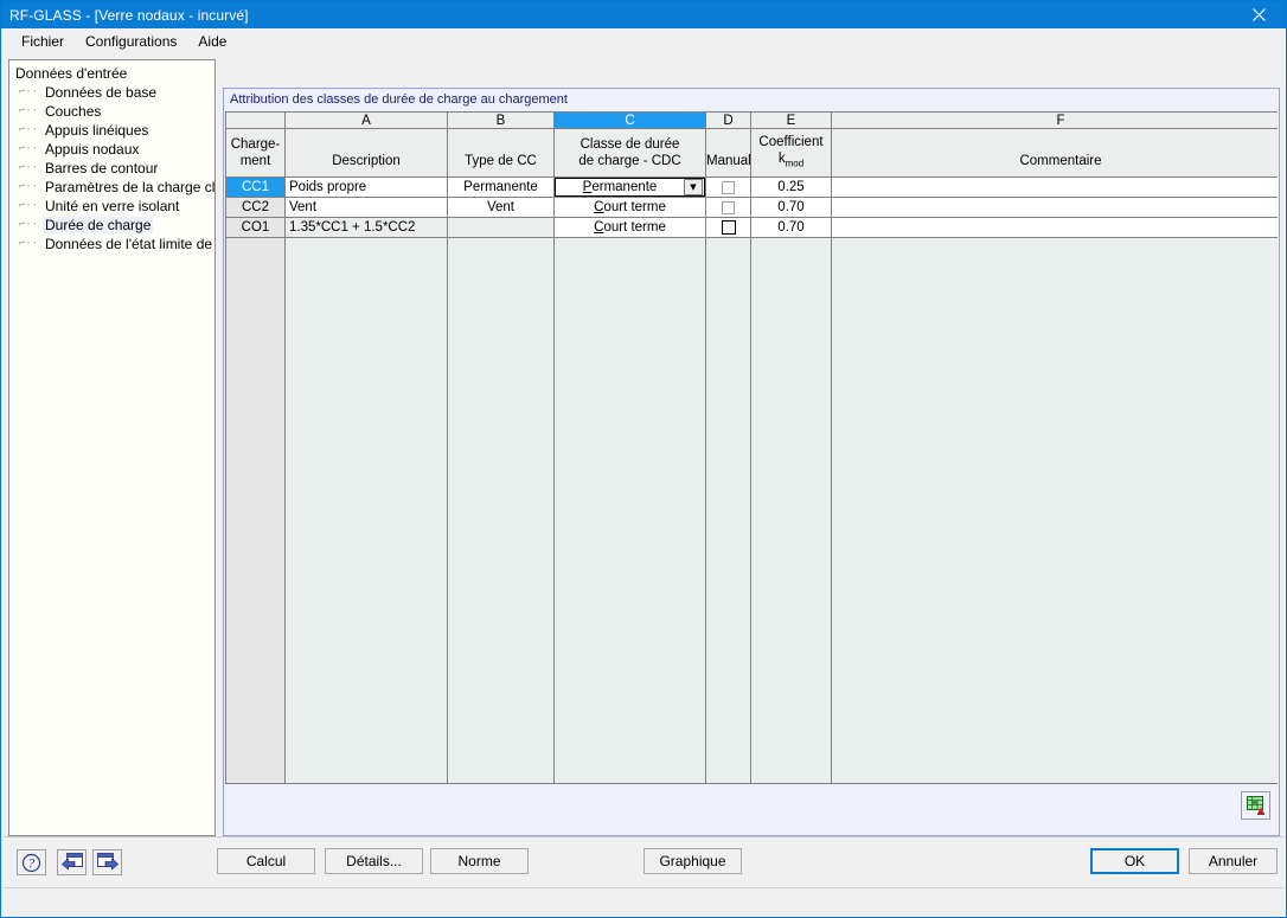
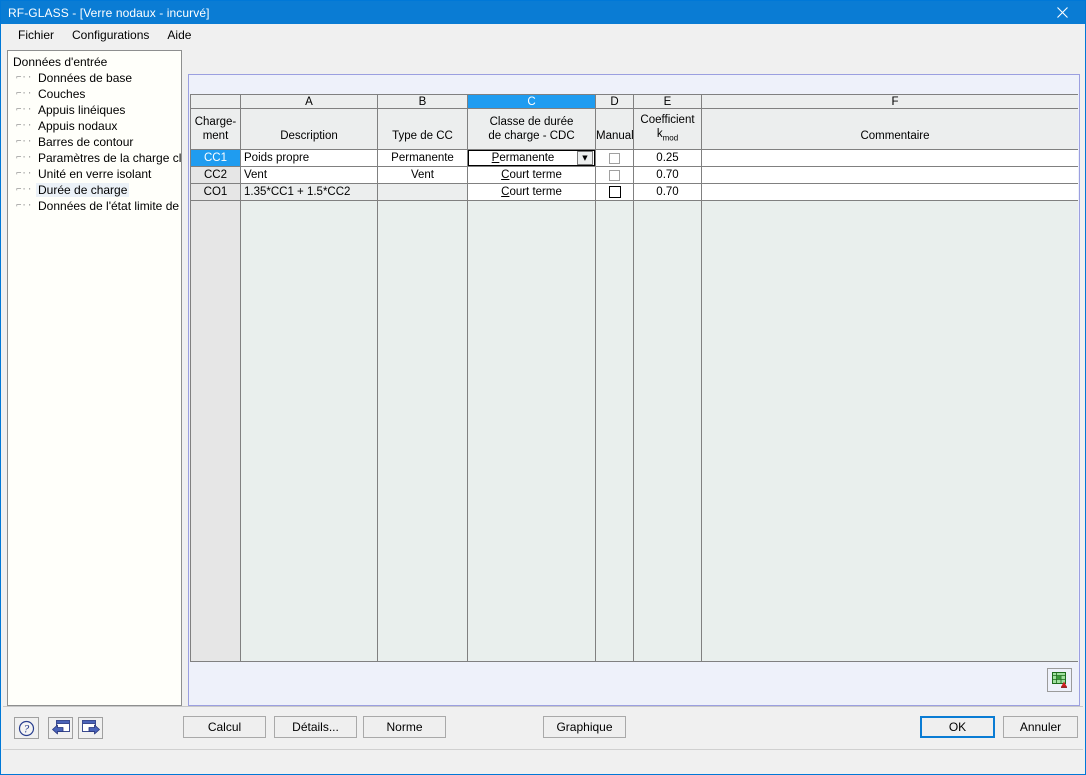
  RF-GLASS - [Verre nodaux - incurvé]
  Fichier
  Configurations
  Aide
  Données d'entrée
  ⌐··
  Données de base
  ⌐··
  Couches
  ⌐··
  Appuis linéiques
  ⌐··
  Appuis nodaux
  ⌐··
  Barres de contour
  ⌐··
  Paramètres de la charge cl
  ⌐··
  Unité en verre isolant
  ⌐··
  Durée de charge
  ⌐··
  Données de l'état limite de
- Attribution des classes de durée de charge au chargement
  	A	B	C	D	E	F
  Charge- ment	Description	Type de CC	Classe de durée de charge - CDC	Manual	Coefficient kmod	Commentaire
  CC1	Poids propre	Permanente	Permanente ▼		0.25
  CC2	Vent	Vent	Court terme		0.70
  CO1	1.35*CC1 + 1.5*CC2		Court terme		0.70
  ?
  Calcul
  Détails...
  Norme
  Graphique
  OK
  Annuler
